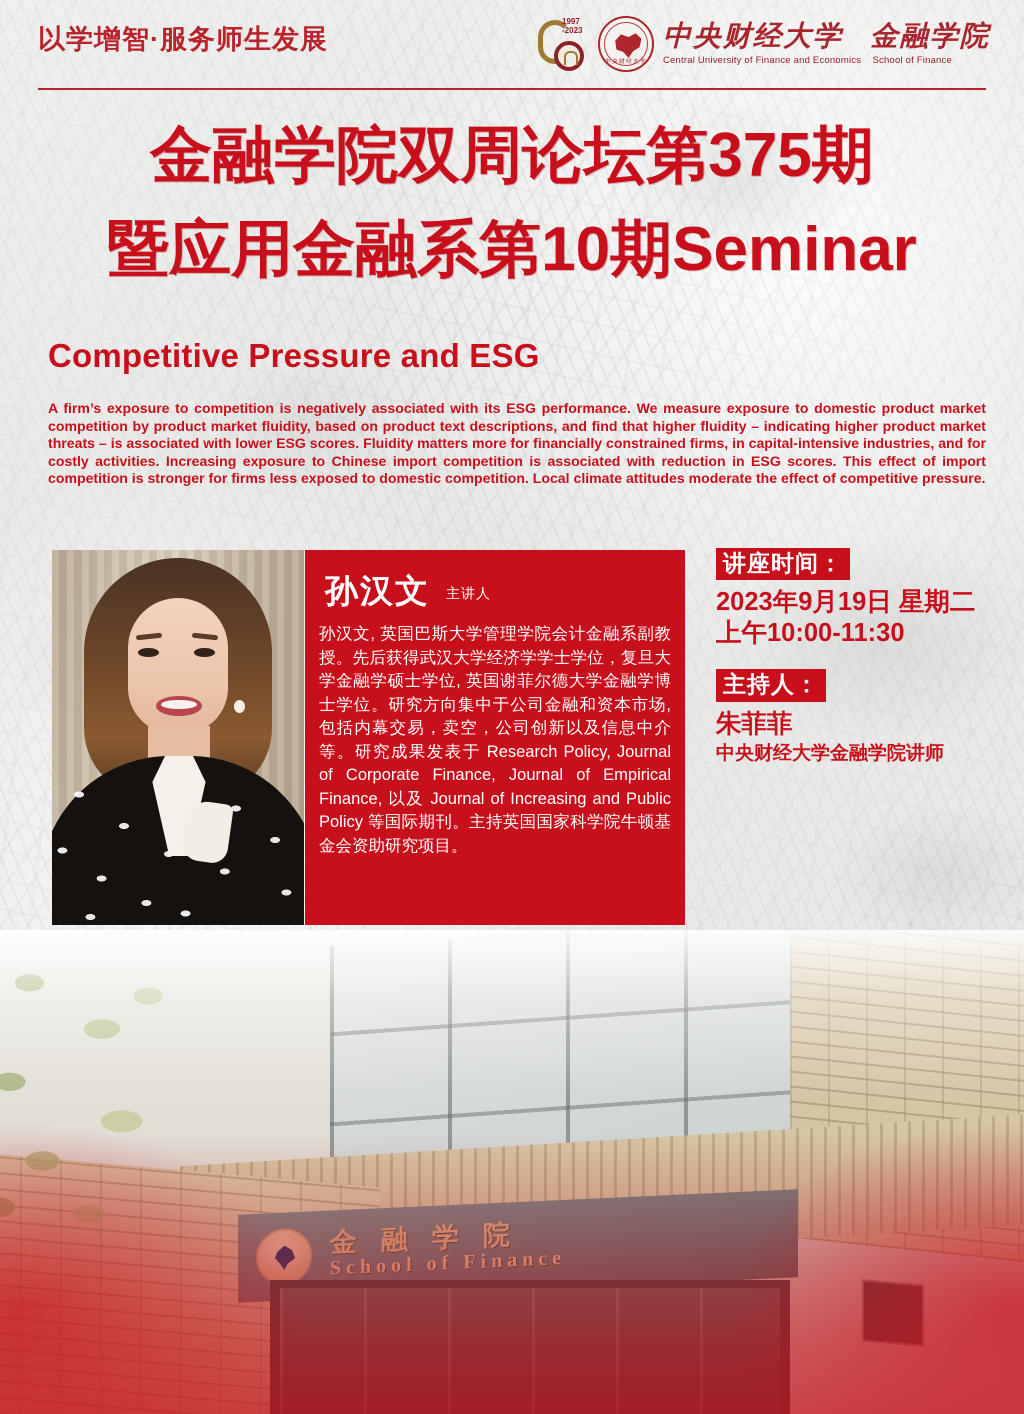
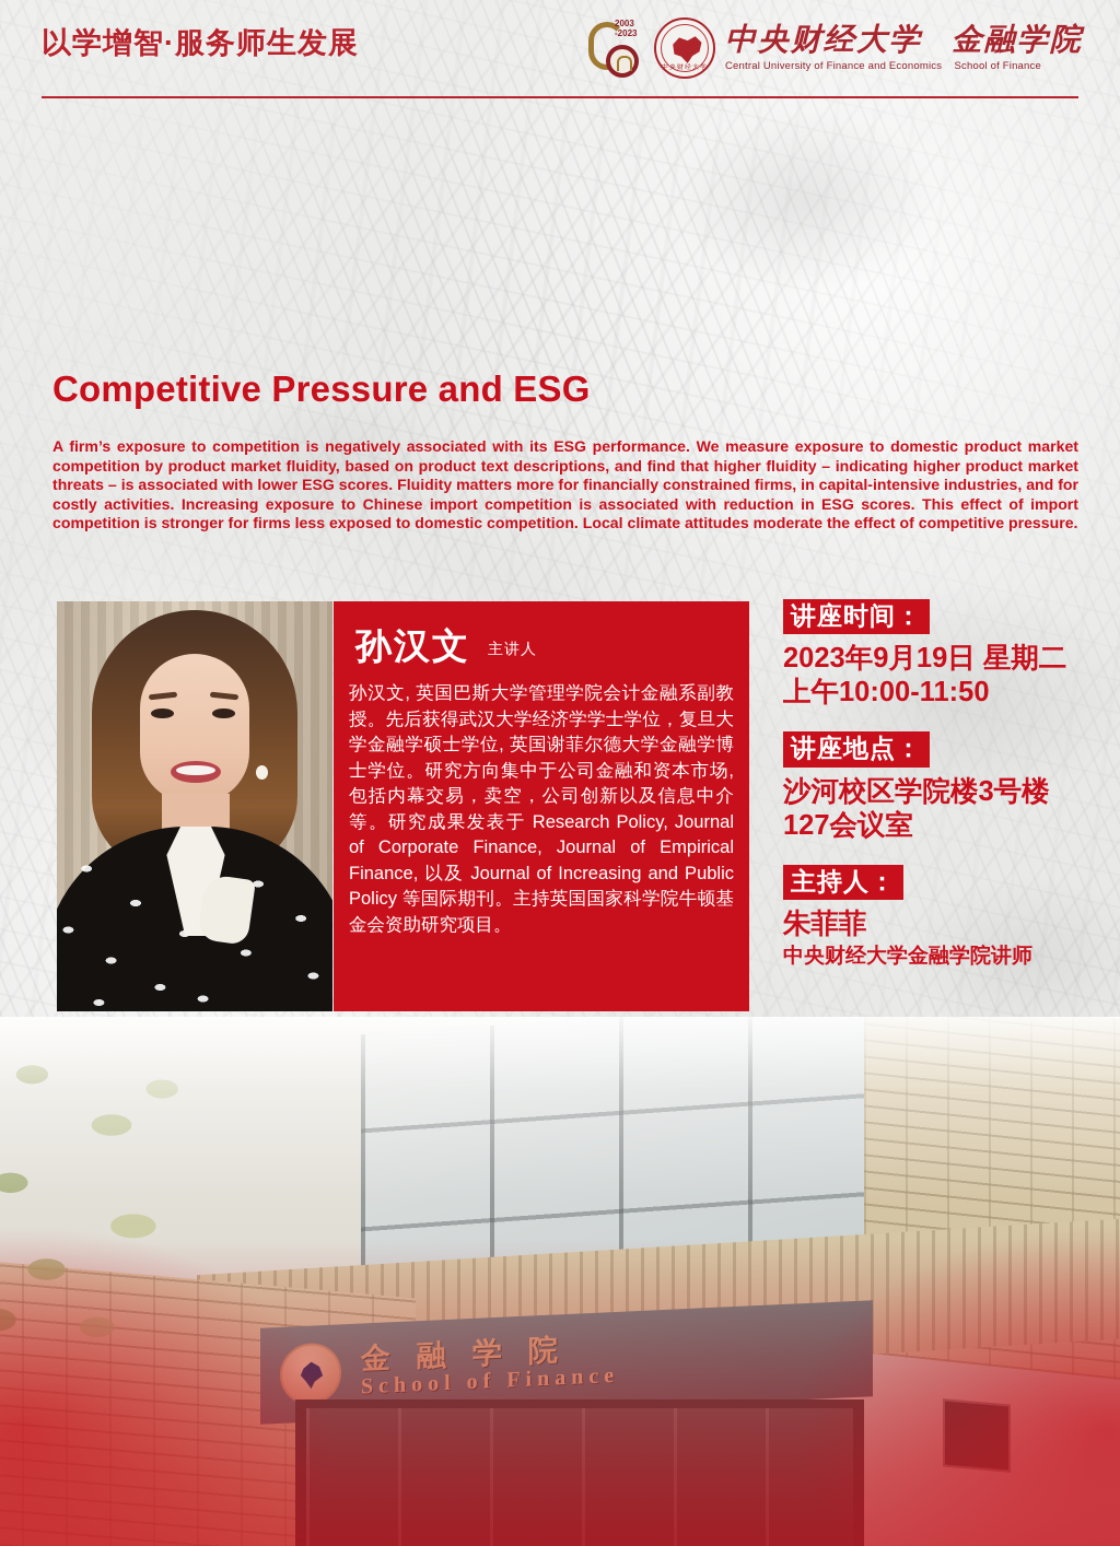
  以学增智·服务师生发展
- 1997 -2023
+ 2003 -2023
  中央财经大学 金融学院
  Central University of Finance and Economics School of Finance
- 金融学院双周论坛第375期
- 暨应用金融系第10期Seminar
  Competitive Pressure and ESG
  A firm’s exposure to competition is negatively associated with its ESG performance. We measure exposure to domestic product market competition by product market fluidity, based on product text descriptions, and find that higher fluidity – indicating higher product market threats – is associated with lower ESG scores. Fluidity matters more for financially constrained firms, in capital-intensive industries, and for costly activities. Increasing exposure to Chinese import competition is associated with reduction in ESG scores. This effect of import competition is stronger for firms less exposed to domestic competition. Local climate attitudes moderate the effect of competitive pressure.
  孙汉文
  主讲人
  孙汉文, 英国巴斯大学管理学院会计金融系副教授。先后获得武汉大学经济学学士学位，复旦大学金融学硕士学位, 英国谢菲尔德大学金融学博士学位。研究方向集中于公司金融和资本市场, 包括内幕交易，卖空，公司创新以及信息中介等。研究成果发表于 Research Policy, Journal of Corporate Finance, Journal of Empirical Finance, 以及 Journal of Increasing and Public Policy 等国际期刊。主持英国国家科学院牛顿基金会资助研究项目。
  讲座时间：
  2023年9月19日 星期二
- 上午10:00-11:30
+ 上午10:00-11:50
+ 讲座地点：
+ 沙河校区学院楼3号楼
+ 127会议室
  主持人：
  朱菲菲
  中央财经大学金融学院讲师
